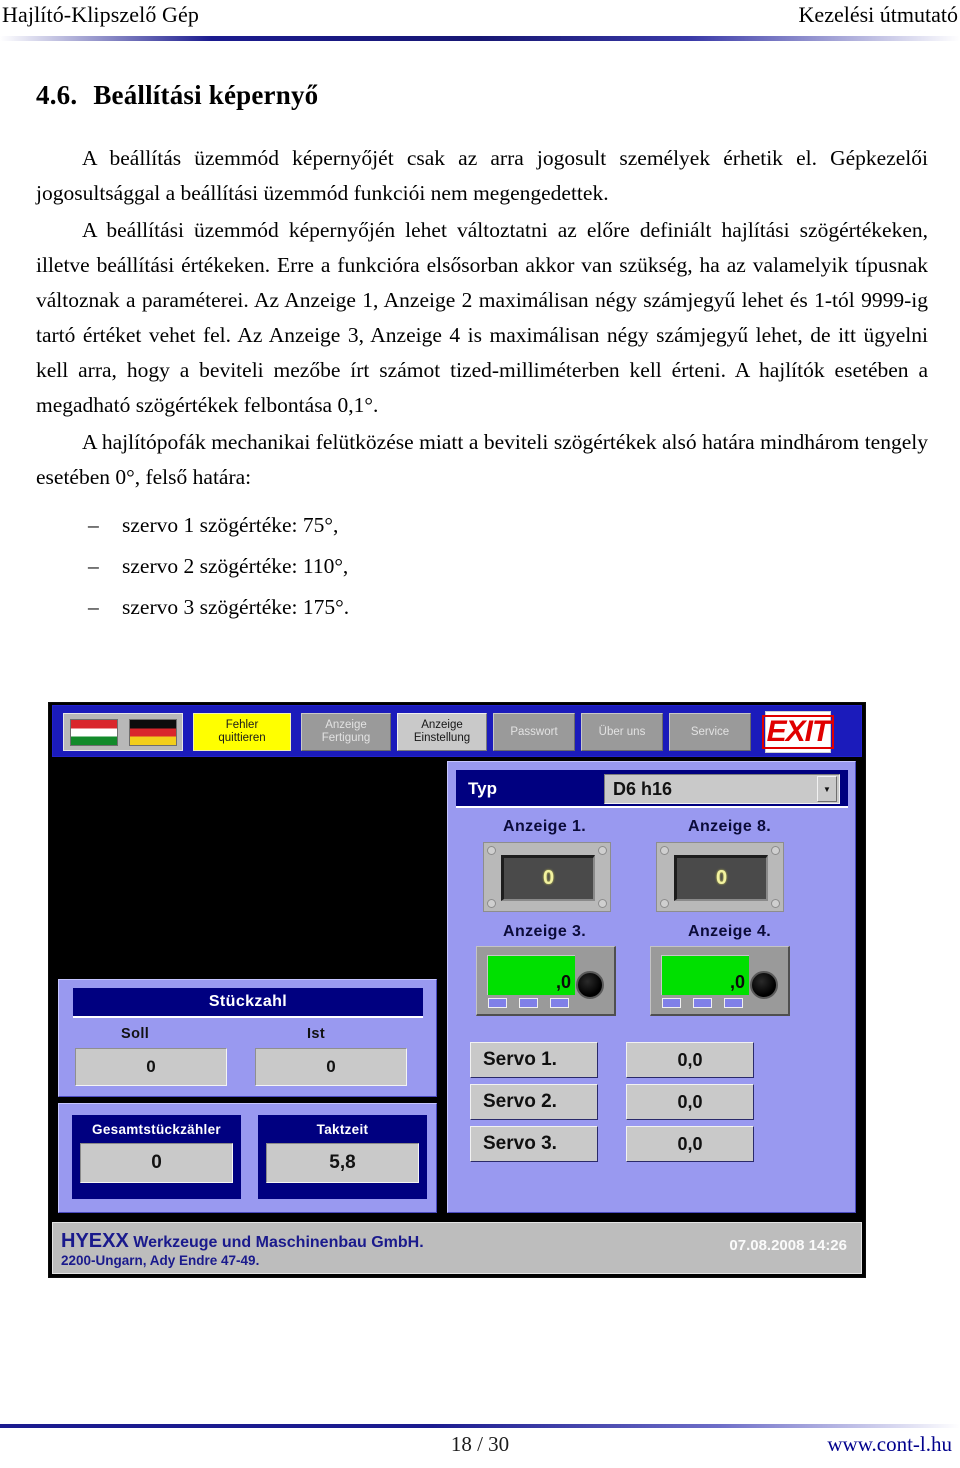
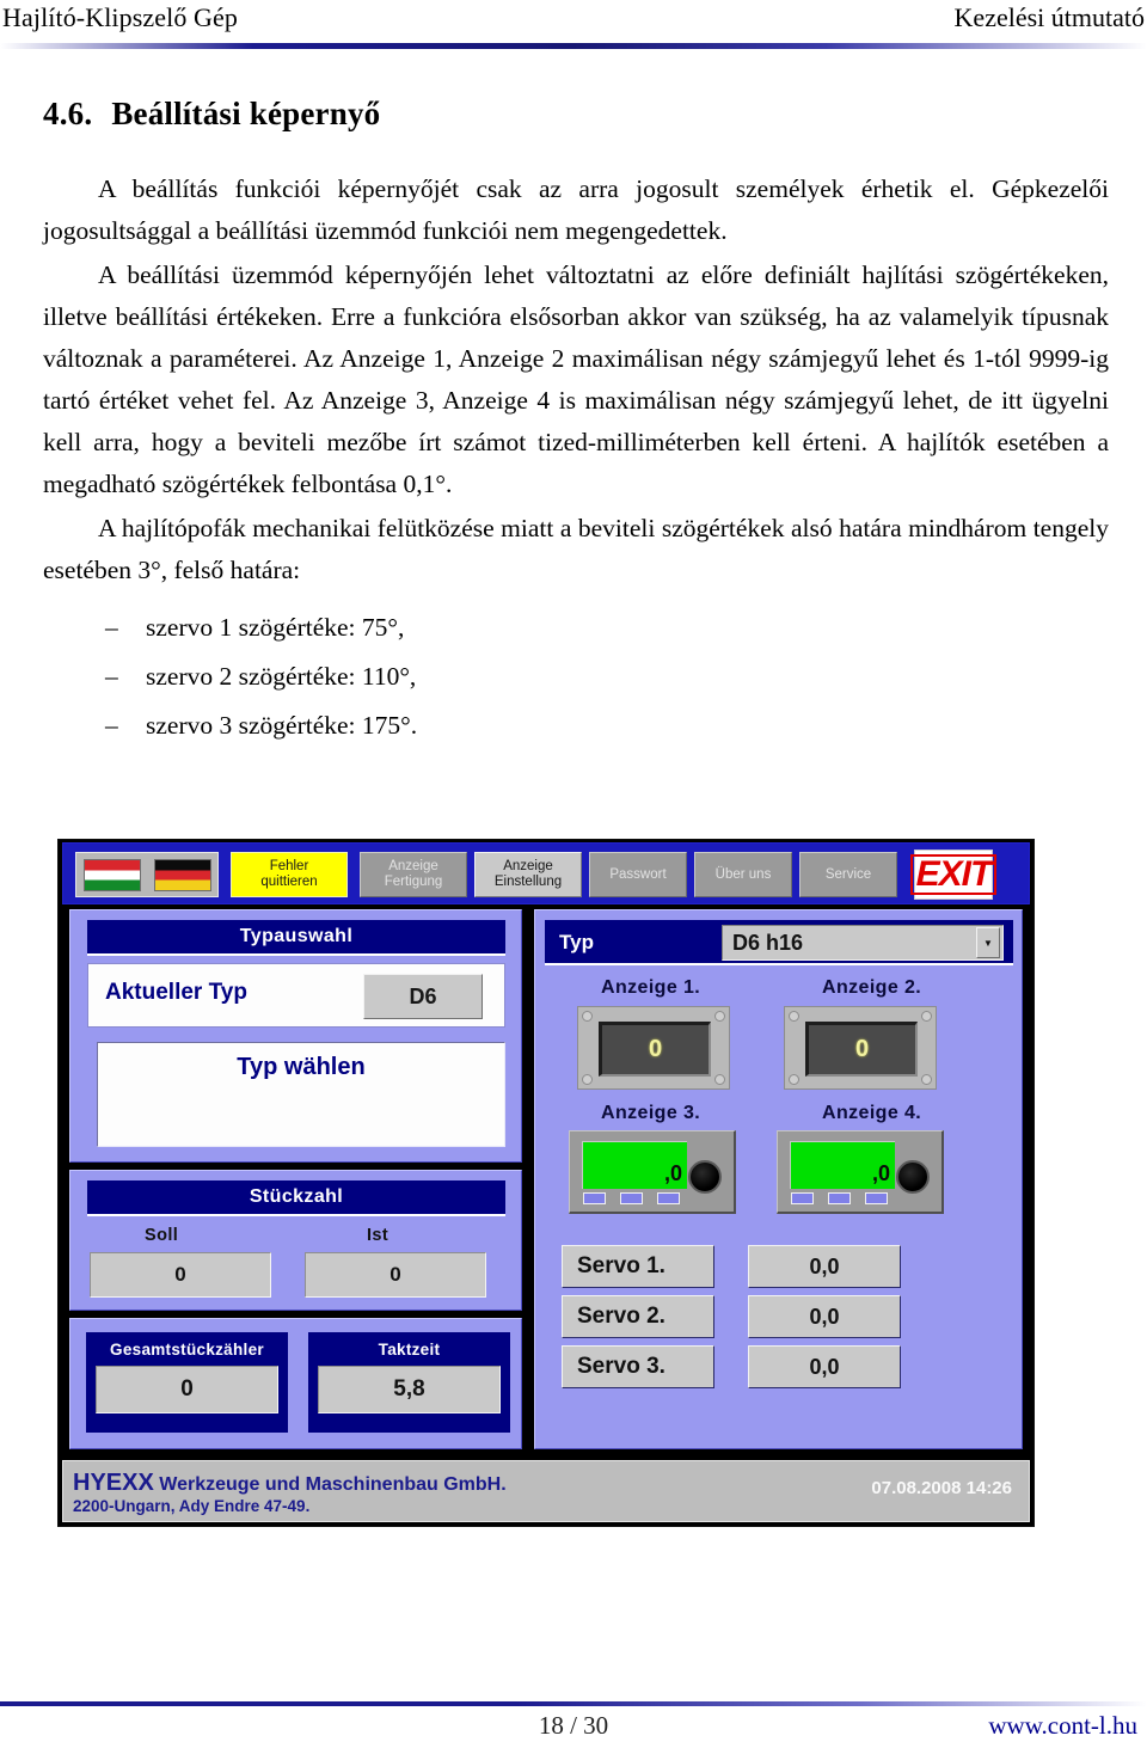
  Hajlító-Klipszelő Gép
  Kezelési útmutató
  4.6. Beállítási képernyő
- A beállítás üzemmód képernyőjét csak az arra jogosult személyek érhetik el. Gépkezelői jogosultsággal a beállítási üzemmód funkciói nem megengedettek.
+ A beállítás funkciói képernyőjét csak az arra jogosult személyek érhetik el. Gépkezelői jogosultsággal a beállítási üzemmód funkciói nem megengedettek.
  A beállítási üzemmód képernyőjén lehet változtatni az előre definiált hajlítási szögértékeken, illetve beállítási értékeken. Erre a funkcióra elsősorban akkor van szükség, ha az valamelyik típusnak változnak a paraméterei. Az Anzeige 1, Anzeige 2 maximálisan négy számjegyű lehet és 1-tól 9999-ig tartó értéket vehet fel. Az Anzeige 3, Anzeige 4 is maximálisan négy számjegyű lehet, de itt ügyelni kell arra, hogy a beviteli mezőbe írt számot tized-milliméterben kell érteni. A hajlítók esetében a megadható szögértékek felbontása 0,1°.
- A hajlítópofák mechanikai felütközése miatt a beviteli szögértékek alsó határa mindhárom tengely esetében 0°, felső határa:
+ A hajlítópofák mechanikai felütközése miatt a beviteli szögértékek alsó határa mindhárom tengely esetében 3°, felső határa:
  –
  szervo 1 szögértéke: 75°,
  –
  szervo 2 szögértéke: 110°,
  –
  szervo 3 szögértéke: 175°.
  Fehler
  quittieren
  Anzeige
  Fertigung
  Anzeige
  Einstellung
  Passwort
  Über uns
  Service
  EXIT
+ Typauswahl
+ Aktueller Typ
+ D6
+ Typ wählen
  Stückzahl
  Soll
  Ist
  0
  0
  Gesamtstückzähler
  0
  Taktzeit
  5,8
  Typ
  D6 h16
  ▼
  Anzeige 1.
- Anzeige 8.
+ Anzeige 2.
  0
  0
  Anzeige 3.
  Anzeige 4.
  ,0
  ,0
  Servo 1.
  0,0
  Servo 2.
  0,0
  Servo 3.
  0,0
  HYEXX Werkzeuge und Maschinenbau GmbH.
  2200-Ungarn, Ady Endre 47-49.
  07.08.2008 14:26
  18 / 30
  www.cont-l.hu
